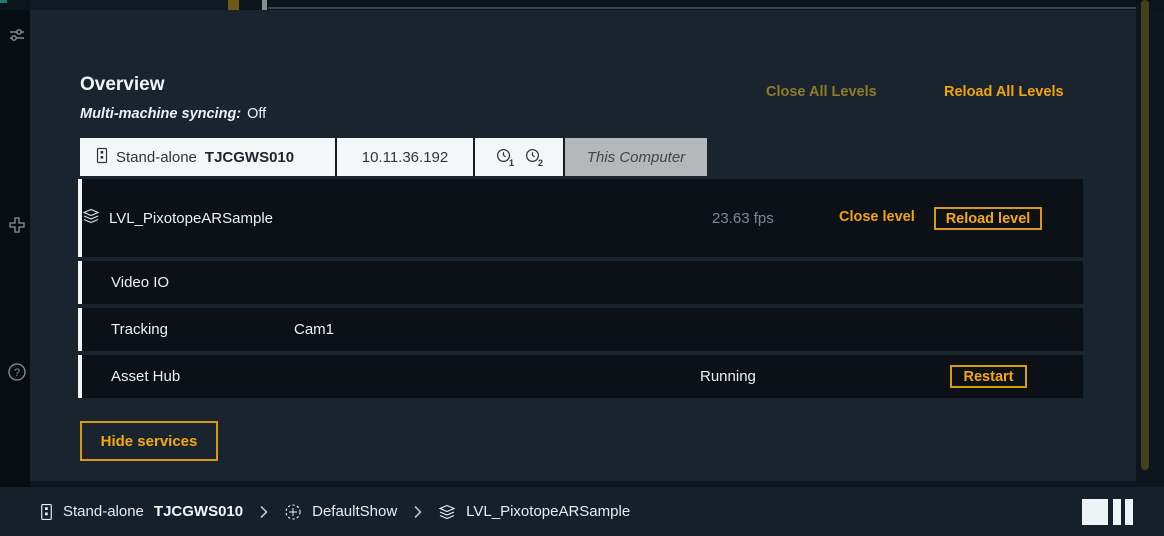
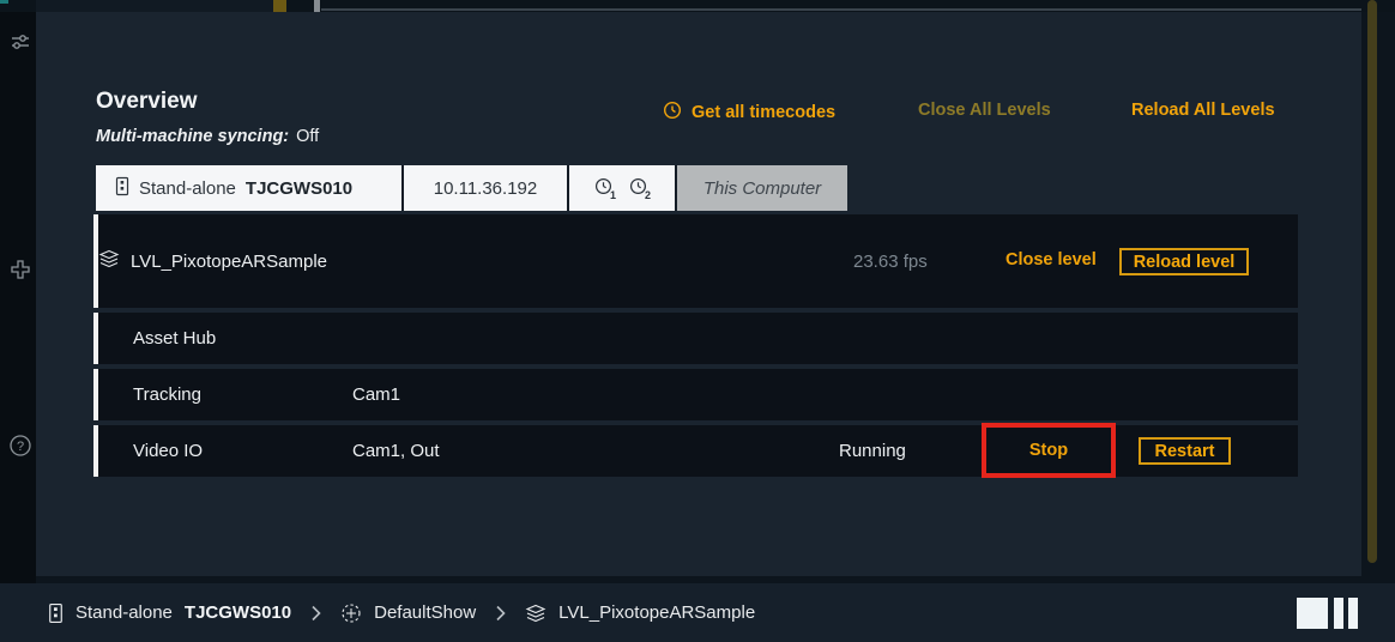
  ?
  Overview
  Multi-machine syncing: Off
+ Get all timecodes
  Close All Levels
  Reload All Levels
  Stand-alone
  TJCGWS010
  10.11.36.192
  1
  2
  This Computer
  LVL_PixotopeARSample
  23.63 fps
  Close level
  Reload level
- Video IO
+ Asset Hub
  Tracking
  Cam1
- Asset Hub
+ Video IO
+ Cam1, Out
  Running
+ Stop
  Restart
- Hide services
  Stand-alone
  TJCGWS010
  DefaultShow
  LVL_PixotopeARSample
